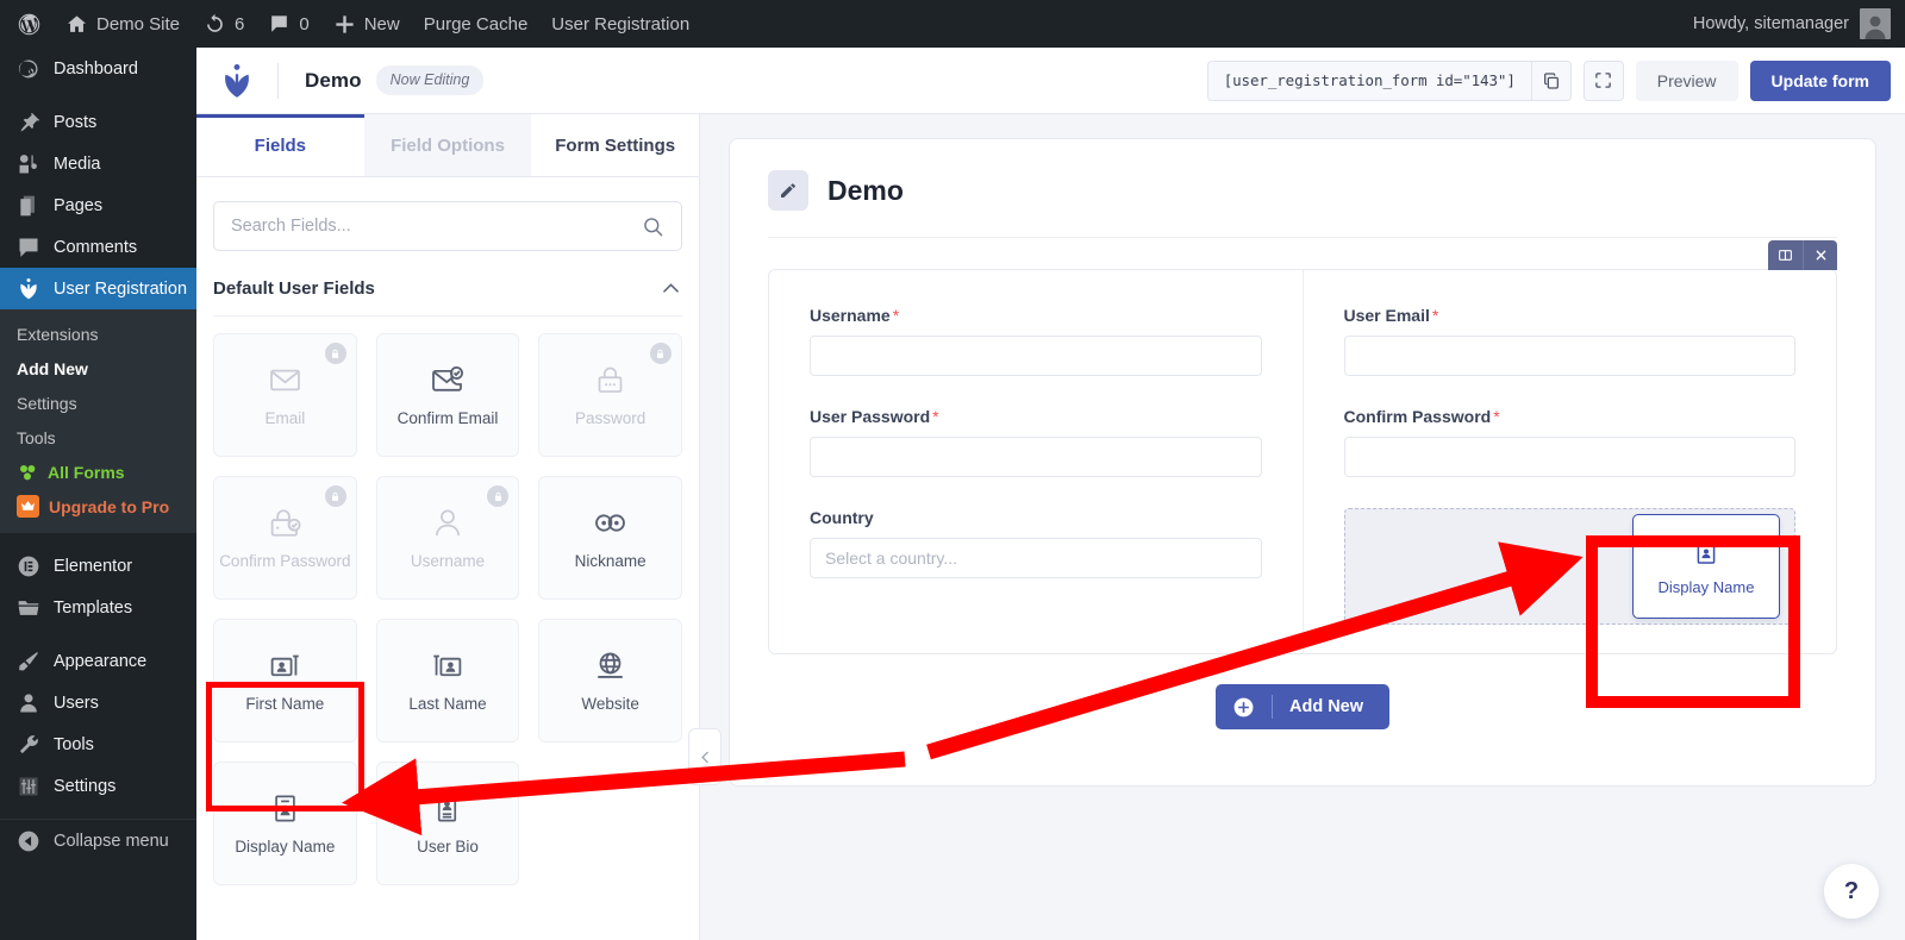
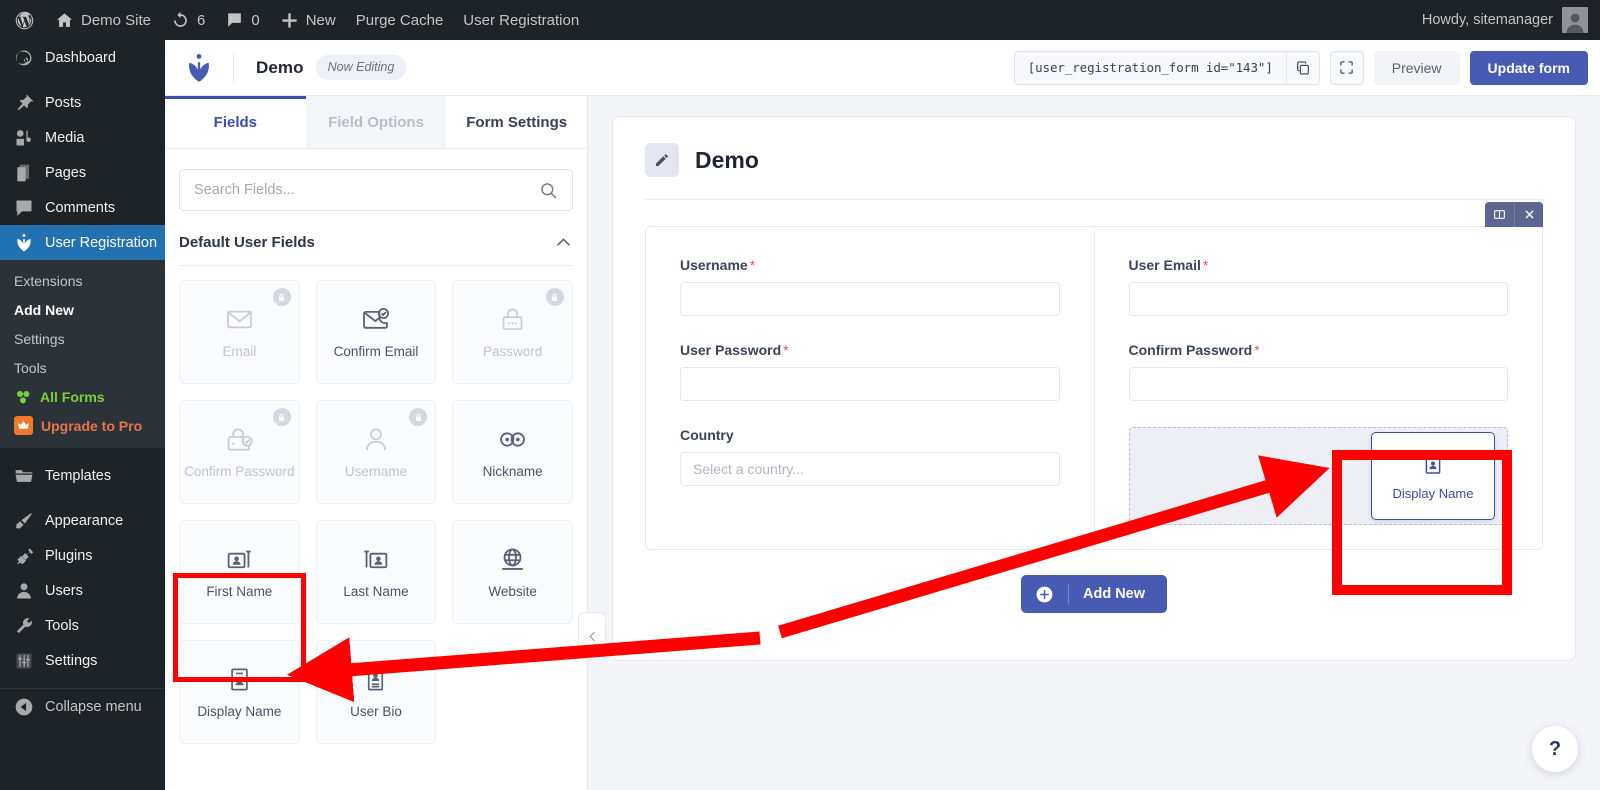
  Demo Site
  6
  0
  New
  Purge Cache
  User Registration
  Howdy, sitemanager
  Dashboard
  Posts
  Media
  Pages
  Comments
  User Registration
  Extensions
  Add New
  Settings
  Tools
  All Forms
  Upgrade to Pro
- Elementor
  Templates
  Appearance
+ Plugins
  Users
  Tools
  Settings
  Collapse menu
  Demo
  Now Editing
  [user_registration_form id="143"]
  Preview
  Update form
  Fields
  Field Options
  Form Settings
  Search Fields...
  Default User Fields
  Email
  Confirm Email
  Password
  Confirm Password
  Username
  Nickname
  First Name
  Last Name
  Website
  Display Name
  User Bio
  Demo
  Username *
  User Password *
  Country
  Select a country...
  User Email *
  Confirm Password *
  Display Name
  Add New
  ?
